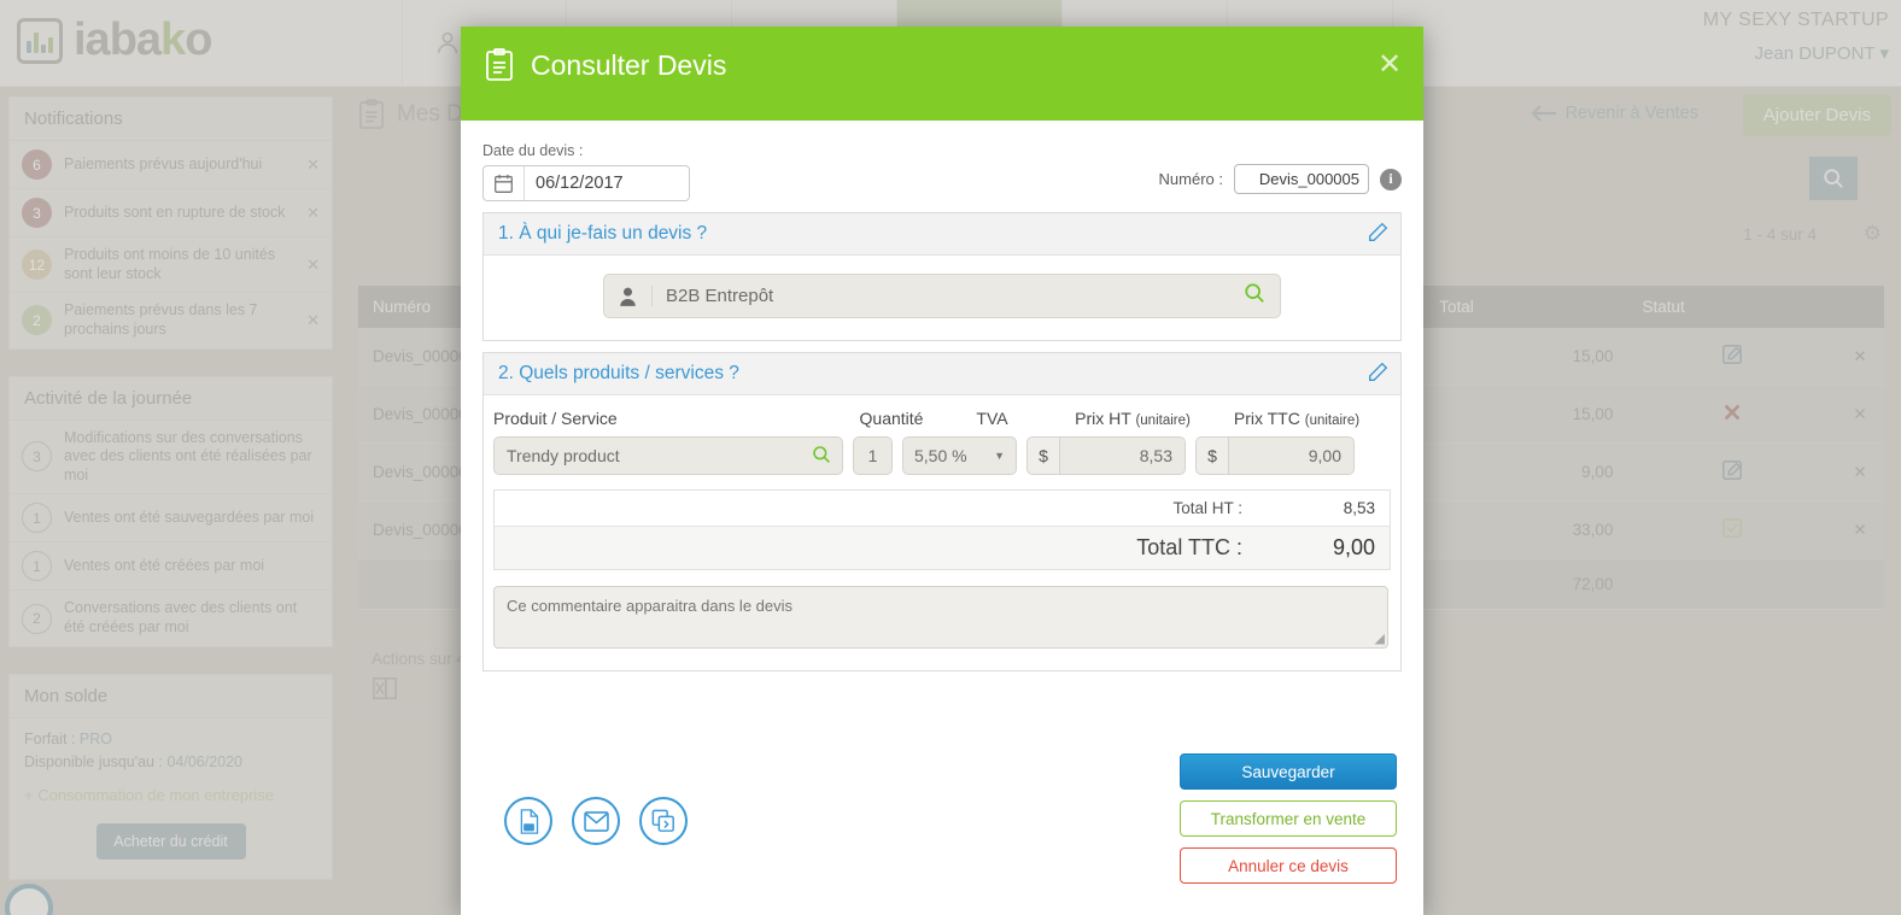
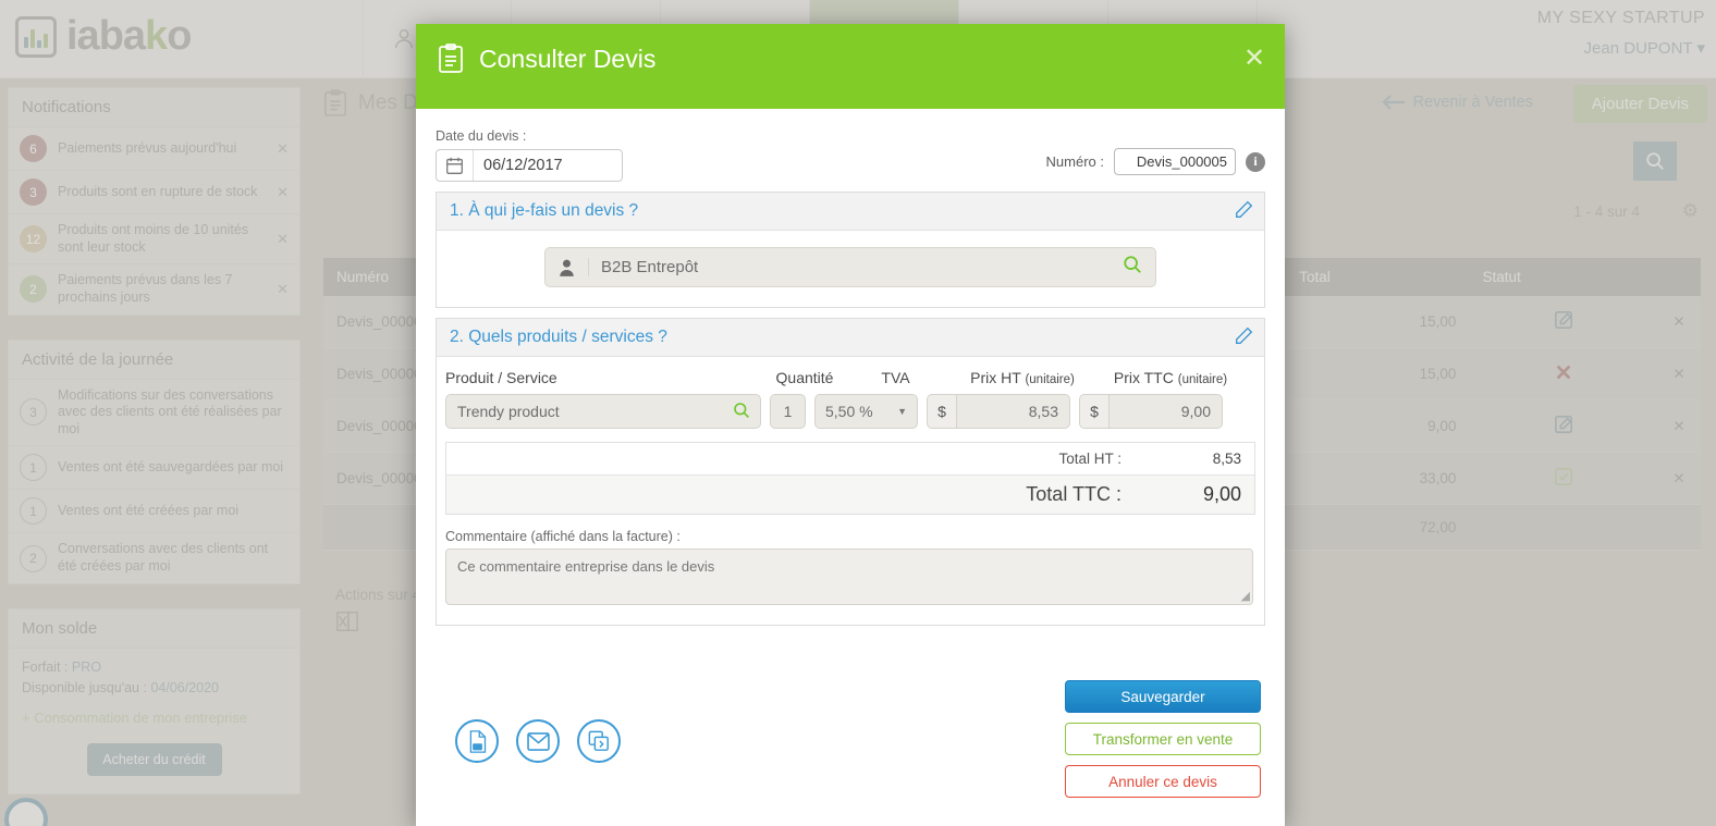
  iabako
  MY SEXY STARTUP
  Jean DUPONT ▾
  Notifications
  6
  Paiements prévus aujourd'hui
  ✕
  3
  Produits sont en rupture de stock
  ✕
  12
  Produits ont moins de 10 unités sont leur stock
  ✕
  2
  Paiements prévus dans les 7 prochains jours
  ✕
  Activité de la journée
  3
  Modifications sur des conversations avec des clients ont été réalisées par moi
  1
  Ventes ont été sauvegardées par moi
  1
  Ventes ont été créées par moi
  2
  Conversations avec des clients ont été créées par moi
  Mon solde
  Forfait : PRO
  Disponible jusqu'au : 04/06/2020
  + Consommation de mon entreprise
  Acheter du crédit
  Ajouter Devis
  Actions sur
  Consulter Devis
  ✕
  Date du devis :
  06/12/2017
  Numéro :
  Devis_000005
  i
  1. À qui je-fais un devis ?
  B2B Entrepôt
  2. Quels produits / services ?
  Produit / Service
  Quantité
  TVA
  Prix HT (unitaire)
  Prix TTC (unitaire)
  Trendy product
  1
  5,50 %
  ▼
  $
  8,53
  $
  9,00
  Total HT :
  8,53
  Total TTC :
  9,00
+ Commentaire (affiché dans la facture) :
- Ce commentaire apparaitra dans le devis
+ Ce commentaire entreprise dans le devis
  ◢
  Sauvegarder
  Transformer en vente
  Annuler ce devis
